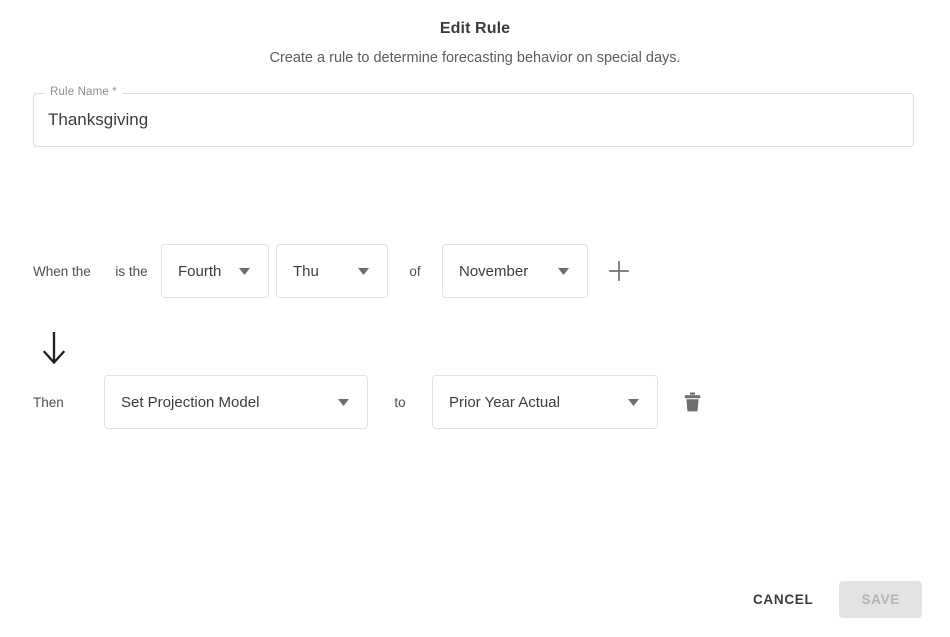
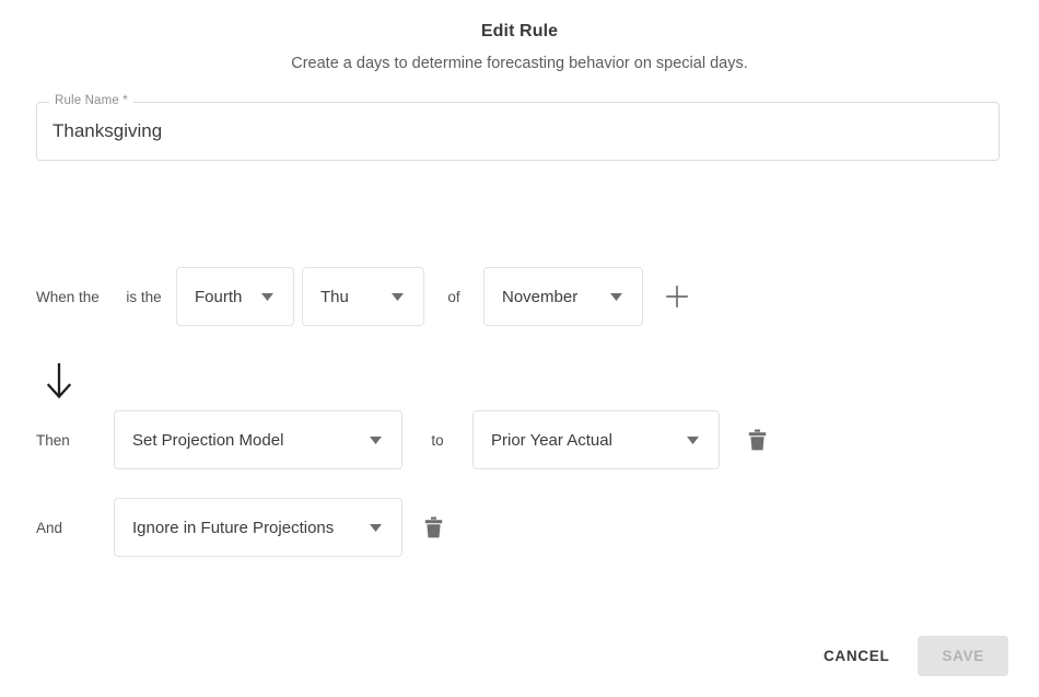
  Edit Rule
- Create a rule to determine forecasting behavior on special days.
+ Create a days to determine forecasting behavior on special days.
  Rule Name *
  Thanksgiving
  When the
  is the
  Fourth
  Thu
  of
  November
  Then
  Set Projection Model
  to
  Prior Year Actual
+ And
+ Ignore in Future Projections
  CANCEL
  SAVE
